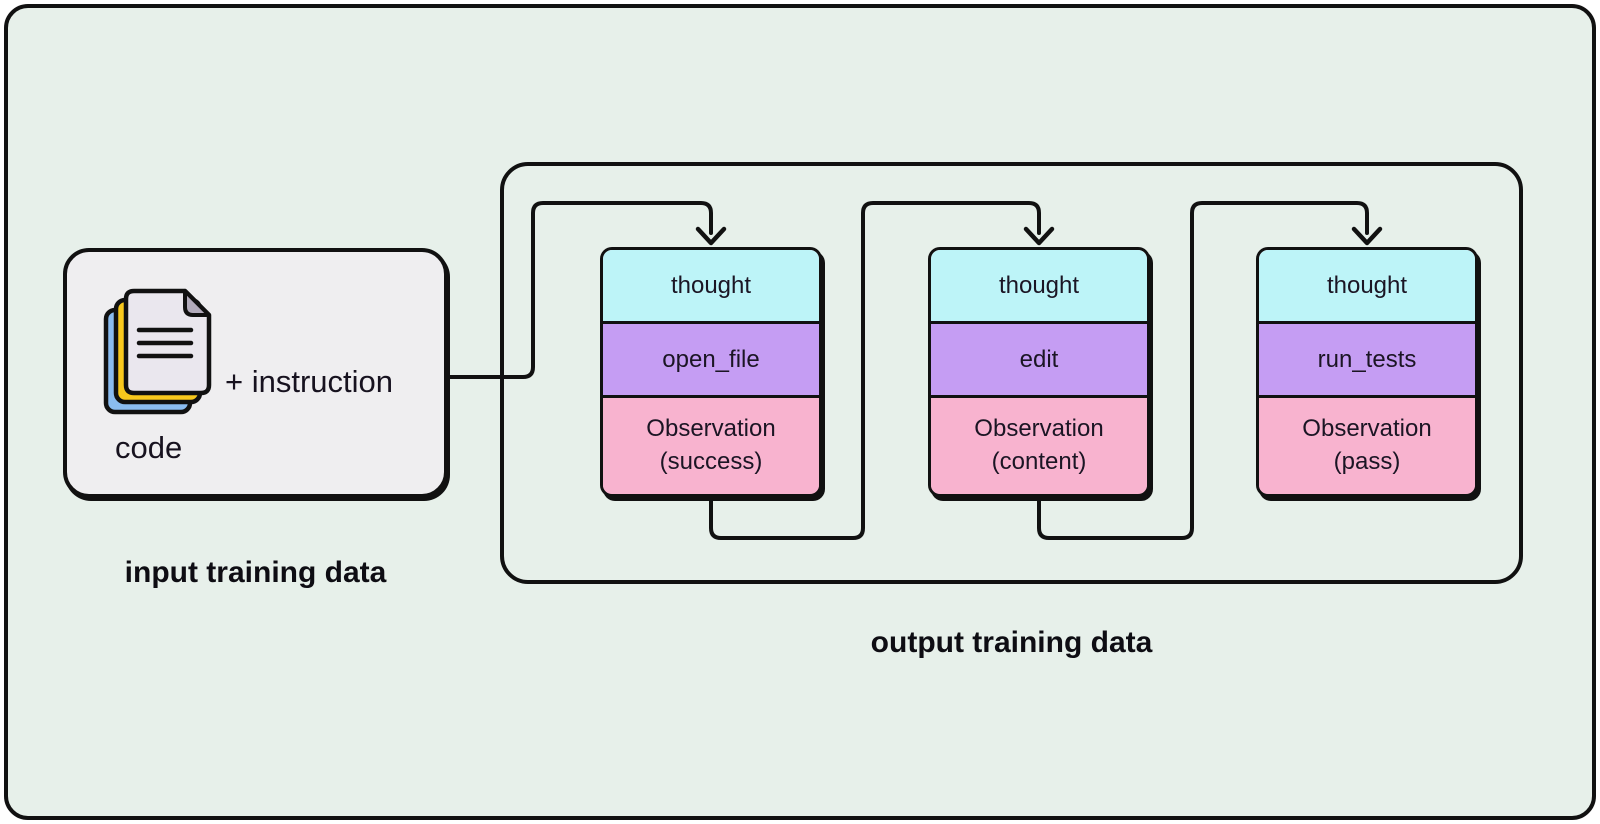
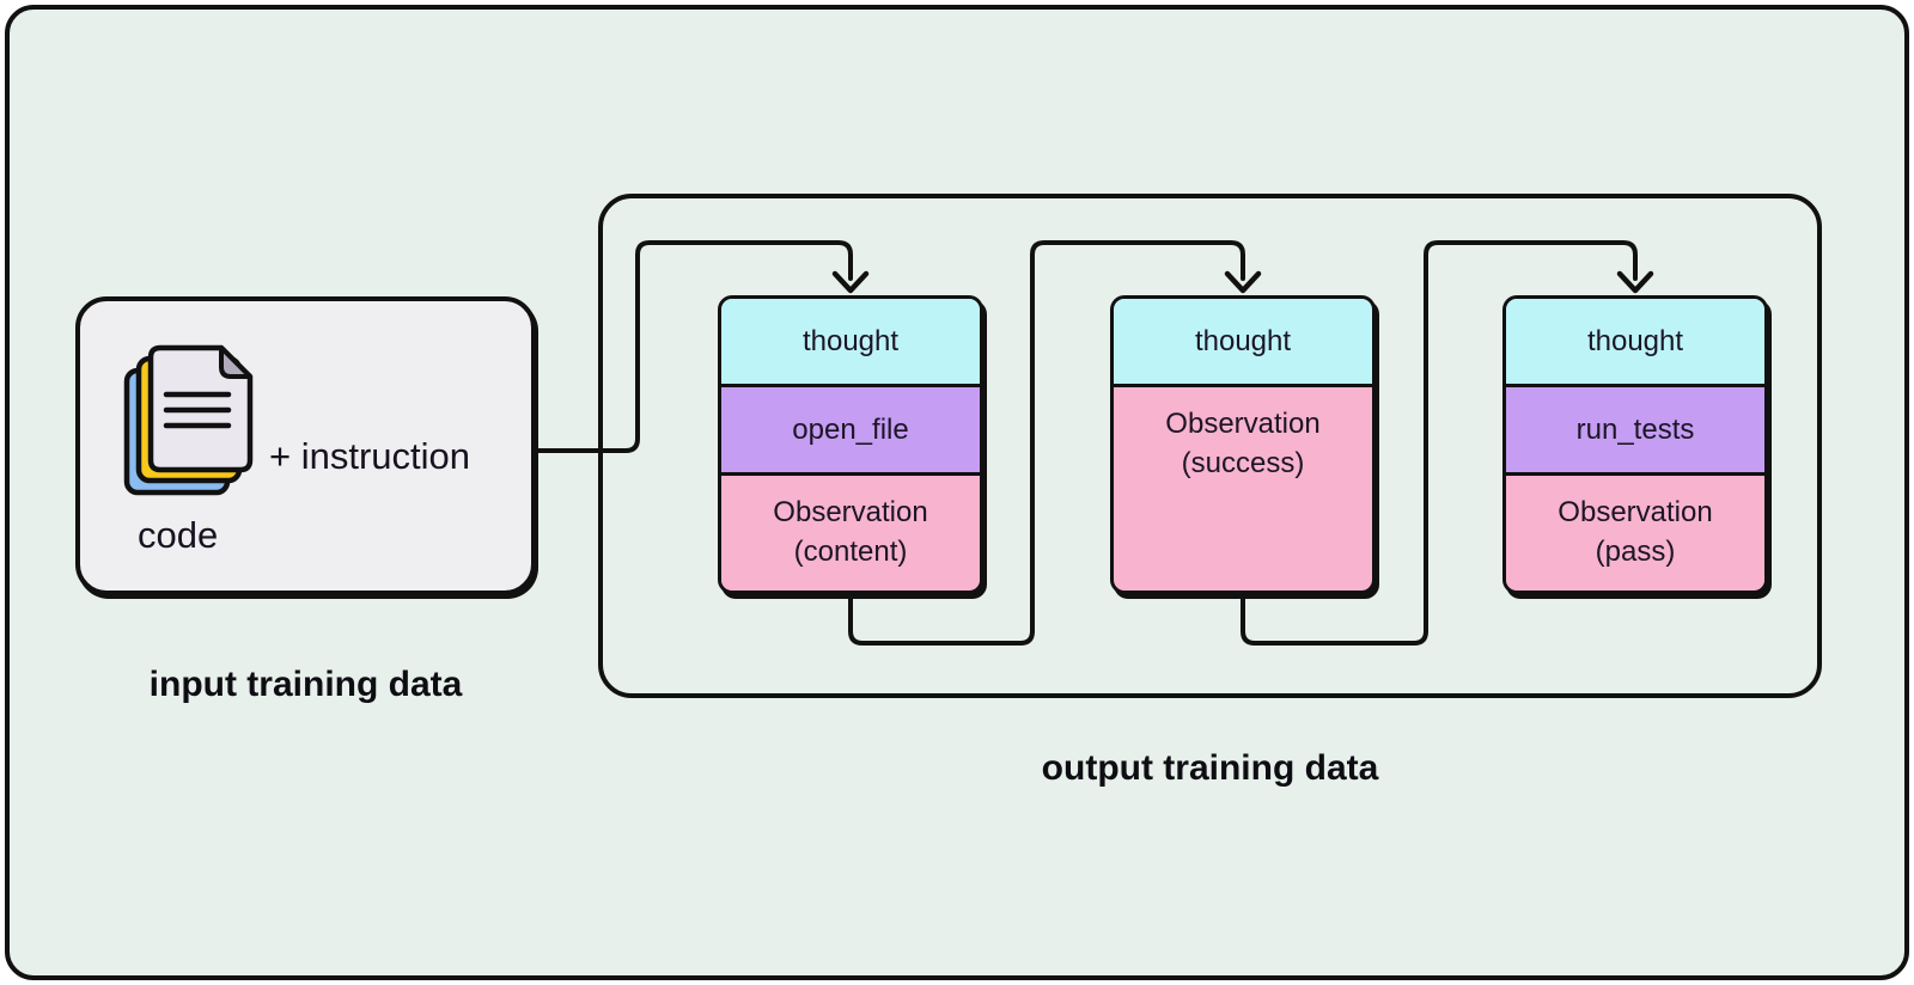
  + instruction
  code
  input training data
  thought
  open_file
  Observation
- (success)
+ (content)
  thought
- edit
  Observation
- (content)
+ (success)
  thought
  run_tests
  Observation
  (pass)
  output training data
